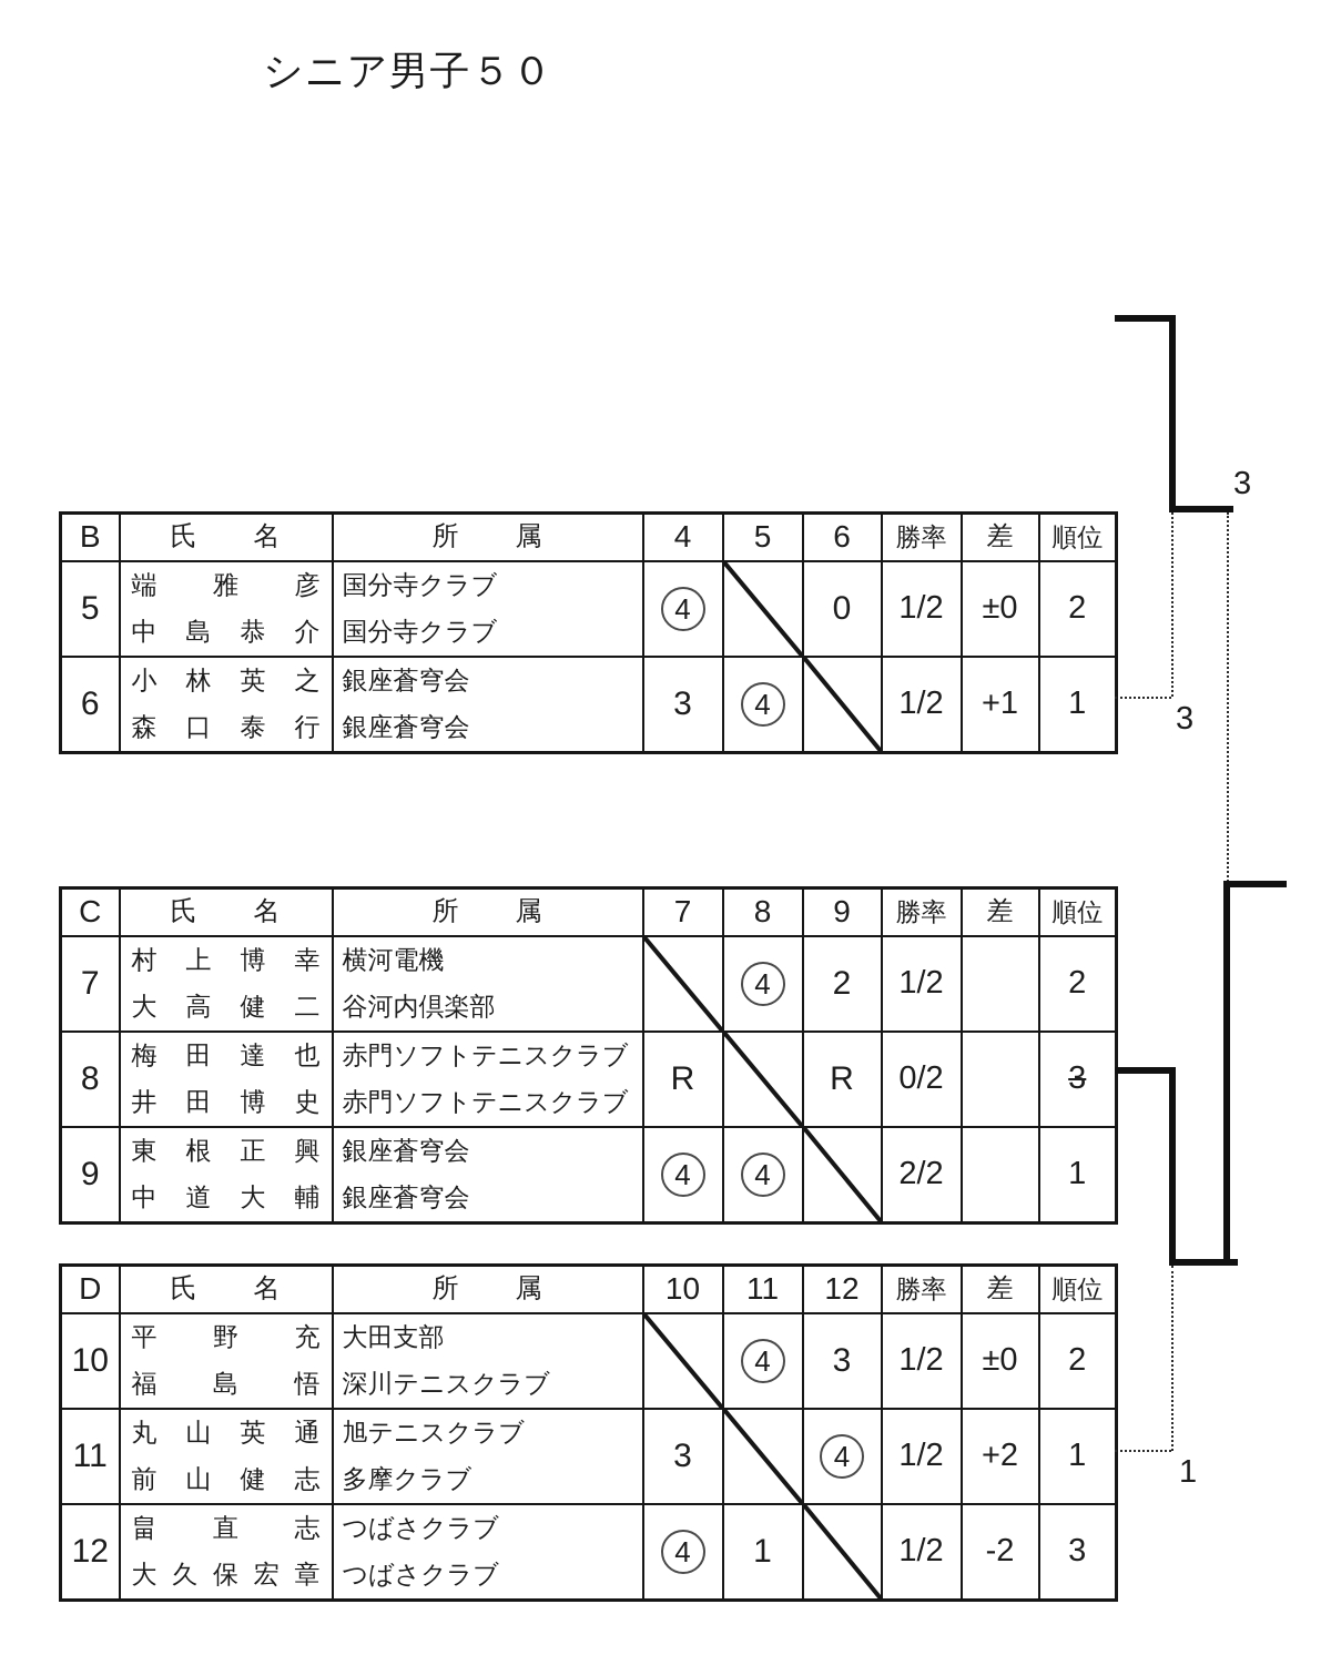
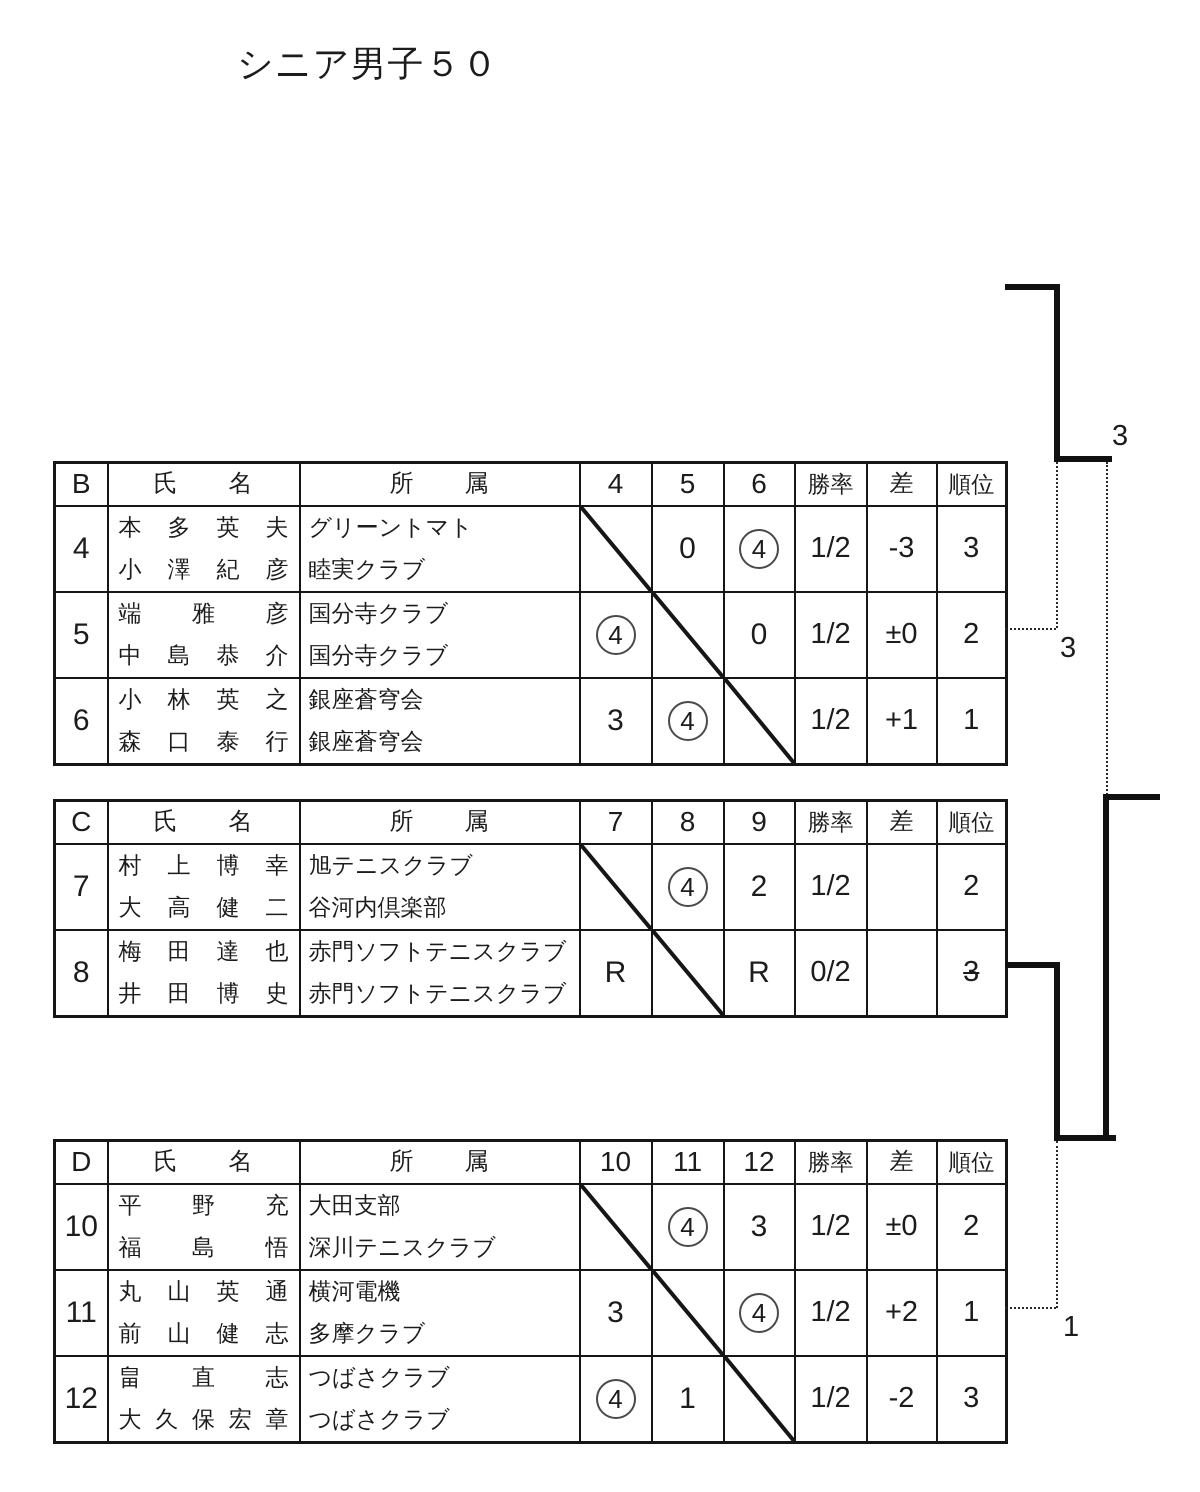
  シニア男子５０
  B	氏 名	所 属	4	5	6	勝率	差	順位
+ 4	本 多 英 夫小 澤 紀 彦	グリーントマト睦実クラブ		0	4	1/2	-3	3
  5	端 雅 彦中 島 恭 介	国分寺クラブ国分寺クラブ	4		0	1/2	±0	2
  6	小 林 英 之森 口 泰 行	銀座蒼穹会銀座蒼穹会	3	4		1/2	+1	1
  C	氏 名	所 属	7	8	9	勝率	差	順位
- 7	村 上 博 幸大 高 健 二	横河電機谷河内倶楽部		4	2	1/2		2
+ 7	村 上 博 幸大 高 健 二	旭テニスクラブ谷河内倶楽部		4	2	1/2		2
  8	梅 田 達 也井 田 博 史	赤門ソフトテニスクラブ赤門ソフトテニスクラブ	R		R	0/2		3
- 9	東 根 正 興中 道 大 輔	銀座蒼穹会銀座蒼穹会	4	4		2/2		1
  D	氏 名	所 属	10	11	12	勝率	差	順位
  10	平 野 充福 島 悟	大田支部深川テニスクラブ		4	3	1/2	±0	2
- 11	丸 山 英 通前 山 健 志	旭テニスクラブ多摩クラブ	3		4	1/2	+2	1
+ 11	丸 山 英 通前 山 健 志	横河電機多摩クラブ	3		4	1/2	+2	1
  12	畠 直 志大 久 保 宏 章	つばさクラブつばさクラブ	4	1		1/2	-2	3
  3
  3
  1
